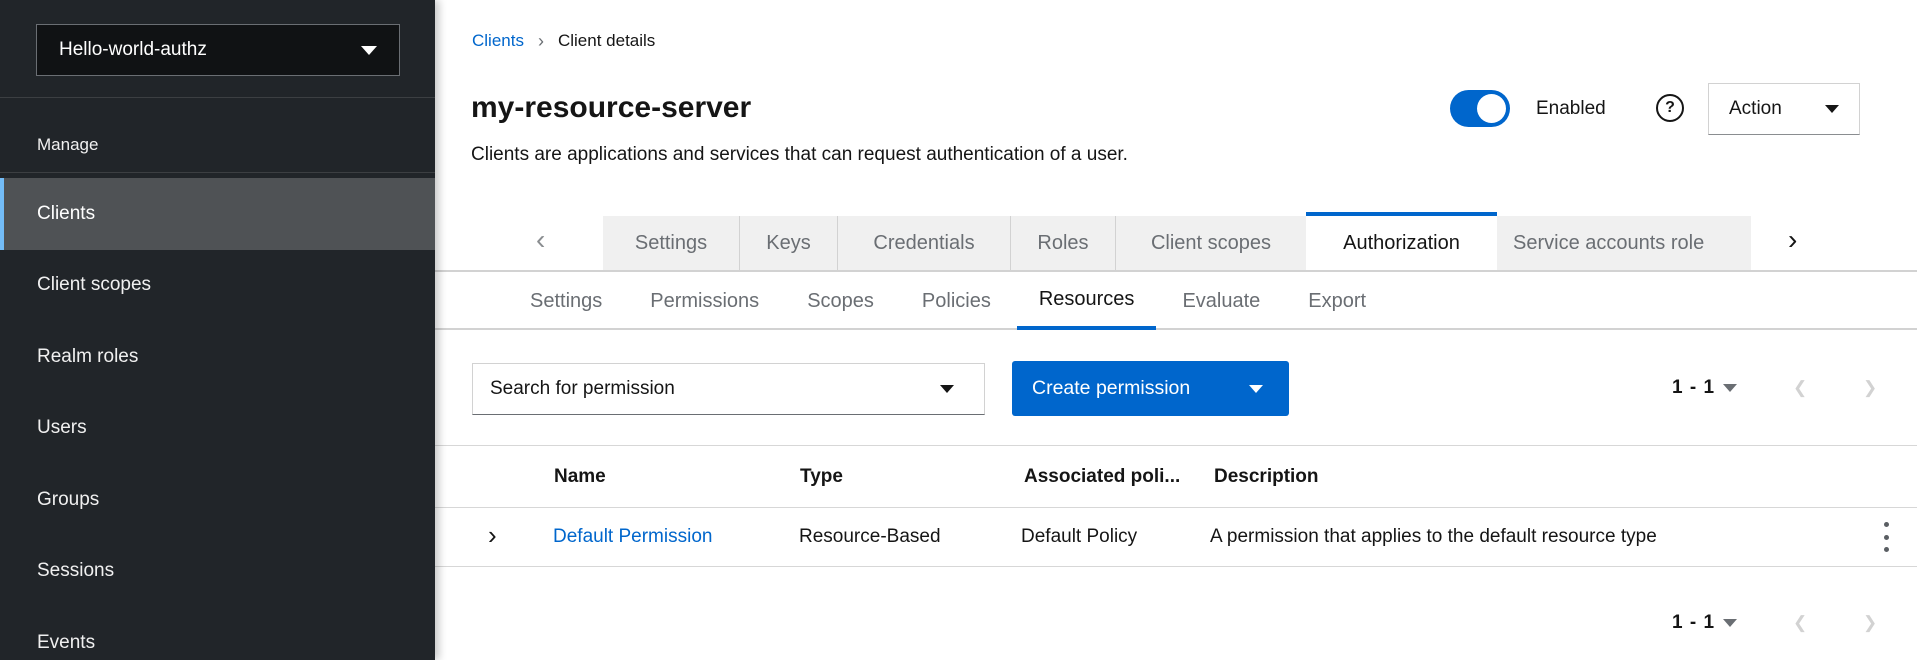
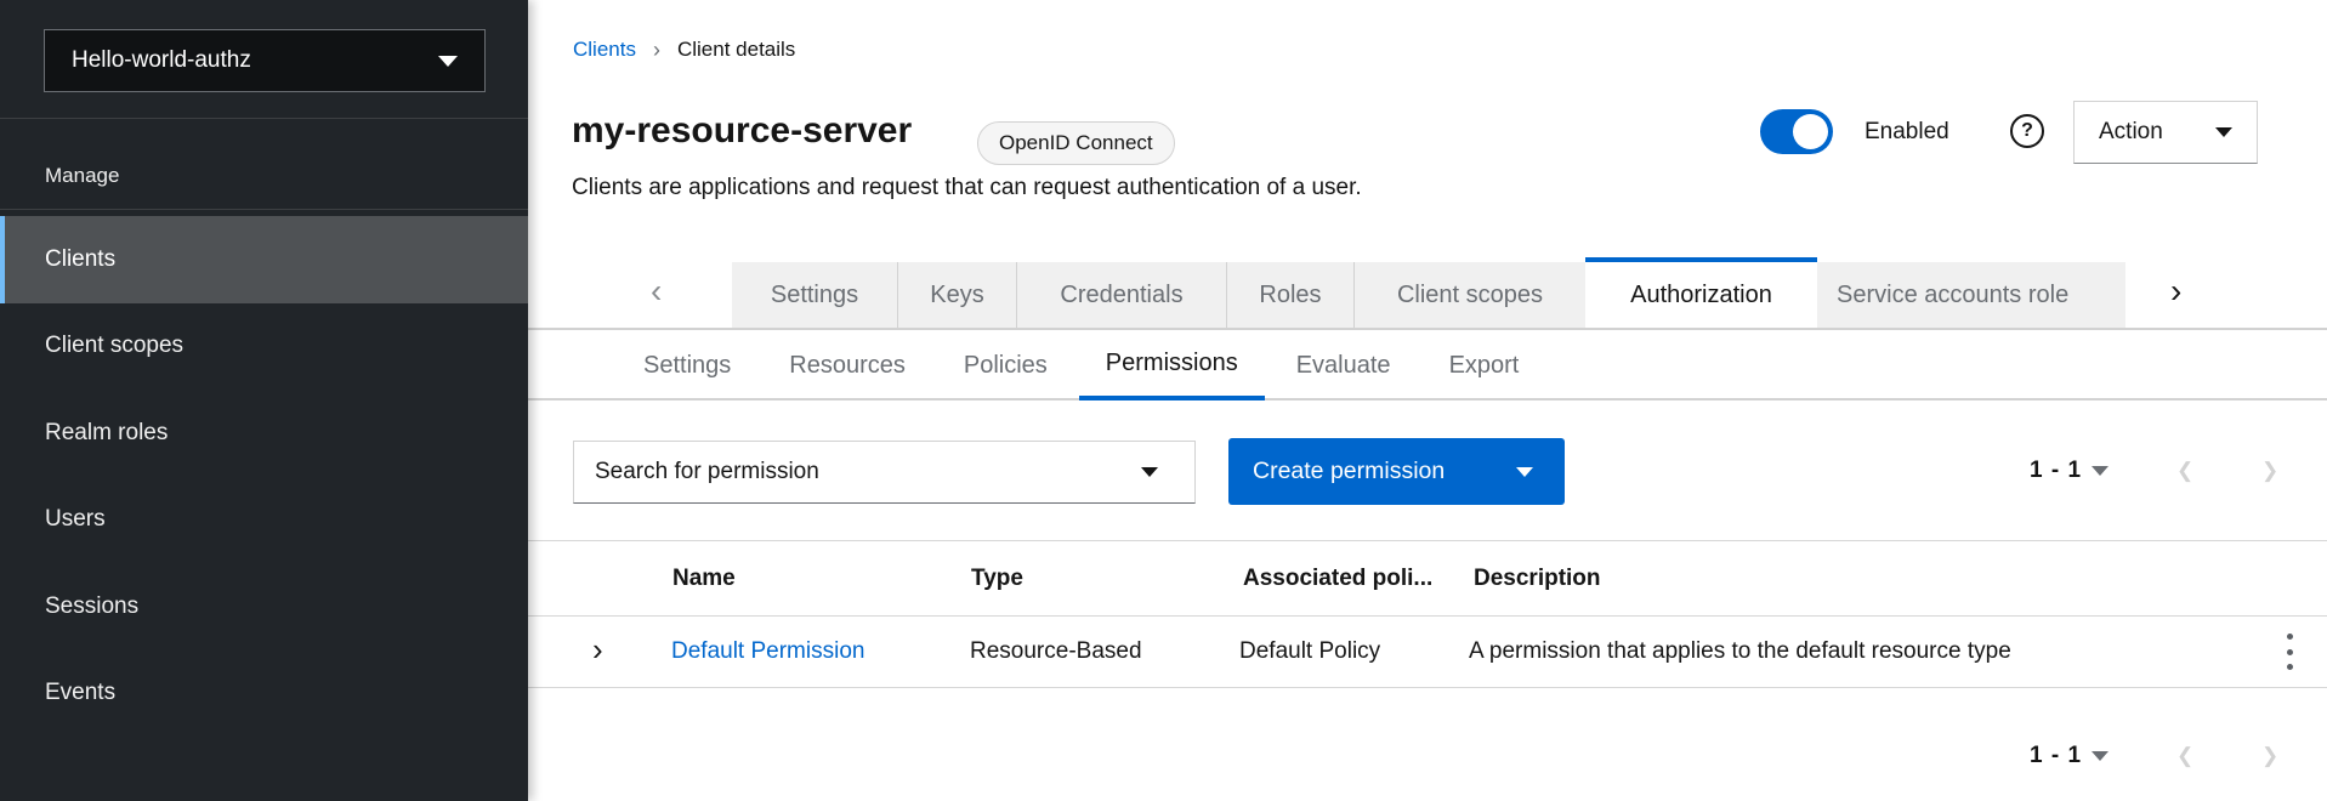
  Hello-world-authz
  Manage
  Clients
  Client scopes
  Realm roles
  Users
- Groups
  Sessions
  Events
  Clients
  ›
  Client details
  my-resource-server
+ OpenID Connect
- Clients are applications and services that can request authentication of a user.
+ Clients are applications and request that can request authentication of a user.
  Enabled
  ?
  Action
  ‹
  Settings
  Keys
  Credentials
  Roles
  Client scopes
  Authorization
  Service accounts role
  ›
  Settings
- Permissions
+ Resources
- Scopes
  Policies
- Resources
+ Permissions
  Evaluate
  Export
  Search for permission
  Create permission
  1 - 1
  ❮
  ❯
  Name
  Type
  Associated poli...
  Description
  ›
  Default Permission
  Resource-Based
  Default Policy
  A permission that applies to the default resource type
  1 - 1
  ❮
  ❯
